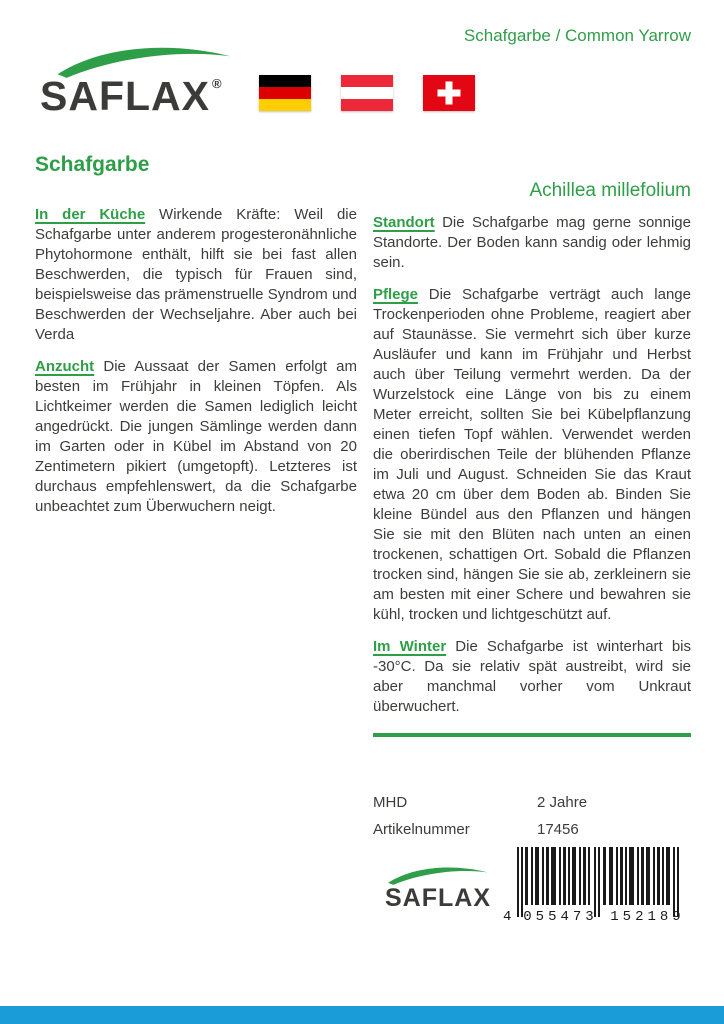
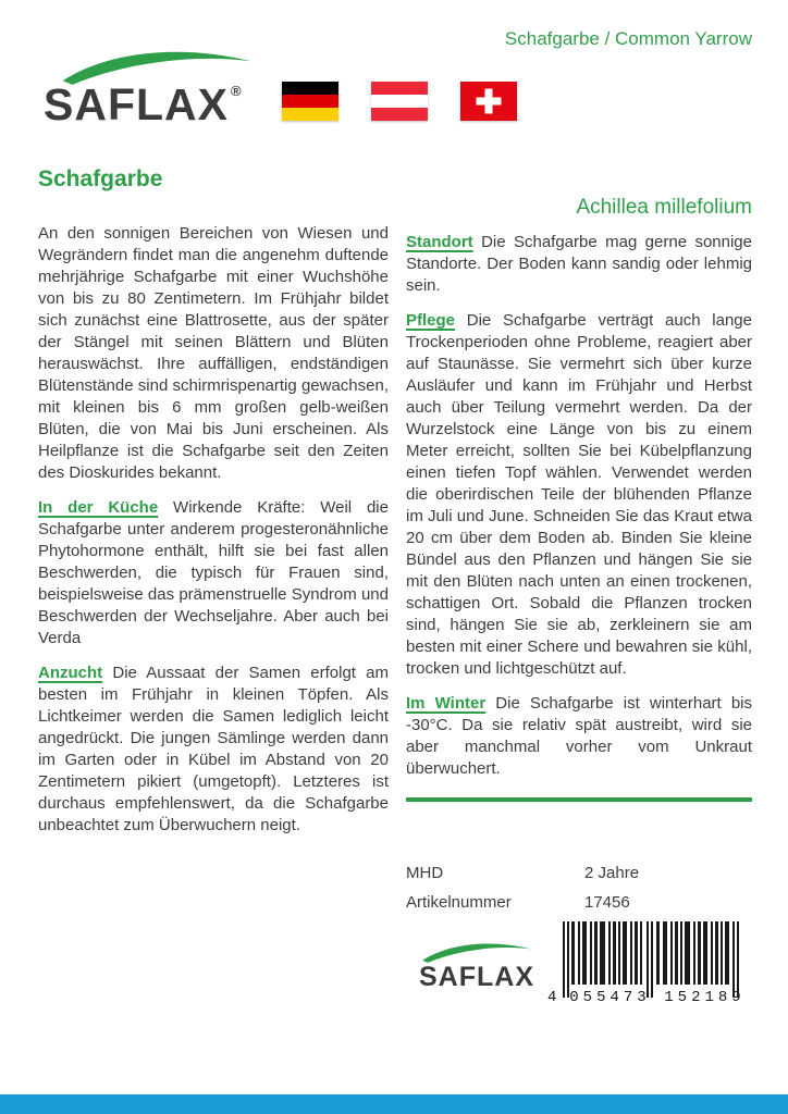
  Schafgarbe / Common Yarrow
  SAFLAX ®
  Schafgarbe
+ An den sonnigen Bereichen von Wiesen und Wegrändern findet man die angenehm duftende mehrjährige Schafgarbe mit einer Wuchshöhe von bis zu 80 Zentimetern. Im Frühjahr bildet sich zunächst eine Blattrosette, aus der später der Stängel mit seinen Blättern und Blüten herauswächst. Ihre auffälligen, endständigen Blütenstände sind schirmrispenartig gewachsen, mit kleinen bis 6 mm großen gelb-weißen Blüten, die von Mai bis Juni erscheinen. Als Heilpflanze ist die Schafgarbe seit den Zeiten des Dioskurides bekannt.
  In der Küche Wirkende Kräfte: Weil die Schafgarbe unter anderem progesteronähnliche Phytohormone enthält, hilft sie bei fast allen Beschwerden, die typisch für Frauen sind, beispielsweise das prämenstruelle Syndrom und Beschwerden der Wechseljahre. Aber auch bei Verda
  Anzucht Die Aussaat der Samen erfolgt am besten im Frühjahr in kleinen Töpfen. Als Lichtkeimer werden die Samen lediglich leicht angedrückt. Die jungen Sämlinge werden dann im Garten oder in Kübel im Abstand von 20 Zentimetern pikiert (umgetopft). Letzteres ist durchaus empfehlenswert, da die Schafgarbe unbeachtet zum Überwuchern neigt.
  Achillea millefolium
  Standort Die Schafgarbe mag gerne sonnige Standorte. Der Boden kann sandig oder lehmig sein.
- Pflege Die Schafgarbe verträgt auch lange Trockenperioden ohne Probleme, reagiert aber auf Staunässe. Sie vermehrt sich über kurze Ausläufer und kann im Frühjahr und Herbst auch über Teilung vermehrt werden. Da der Wurzelstock eine Länge von bis zu einem Meter erreicht, sollten Sie bei Kübelpflanzung einen tiefen Topf wählen. Verwendet werden die oberirdischen Teile der blühenden Pflanze im Juli und August. Schneiden Sie das Kraut etwa 20 cm über dem Boden ab. Binden Sie kleine Bündel aus den Pflanzen und hängen Sie sie mit den Blüten nach unten an einen trockenen, schattigen Ort. Sobald die Pflanzen trocken sind, hängen Sie sie ab, zerkleinern sie am besten mit einer Schere und bewahren sie kühl, trocken und lichtgeschützt auf.
+ Pflege Die Schafgarbe verträgt auch lange Trockenperioden ohne Probleme, reagiert aber auf Staunässe. Sie vermehrt sich über kurze Ausläufer und kann im Frühjahr und Herbst auch über Teilung vermehrt werden. Da der Wurzelstock eine Länge von bis zu einem Meter erreicht, sollten Sie bei Kübelpflanzung einen tiefen Topf wählen. Verwendet werden die oberirdischen Teile der blühenden Pflanze im Juli und June. Schneiden Sie das Kraut etwa 20 cm über dem Boden ab. Binden Sie kleine Bündel aus den Pflanzen und hängen Sie sie mit den Blüten nach unten an einen trockenen, schattigen Ort. Sobald die Pflanzen trocken sind, hängen Sie sie ab, zerkleinern sie am besten mit einer Schere und bewahren sie kühl, trocken und lichtgeschützt auf.
  Im Winter Die Schafgarbe ist winterhart bis -30°C. Da sie relativ spät austreibt, wird sie aber manchmal vorher vom Unkraut überwuchert.
  MHD
  2 Jahre
  Artikelnummer
  17456
  SAFLAX
  4
  055473
  152189
